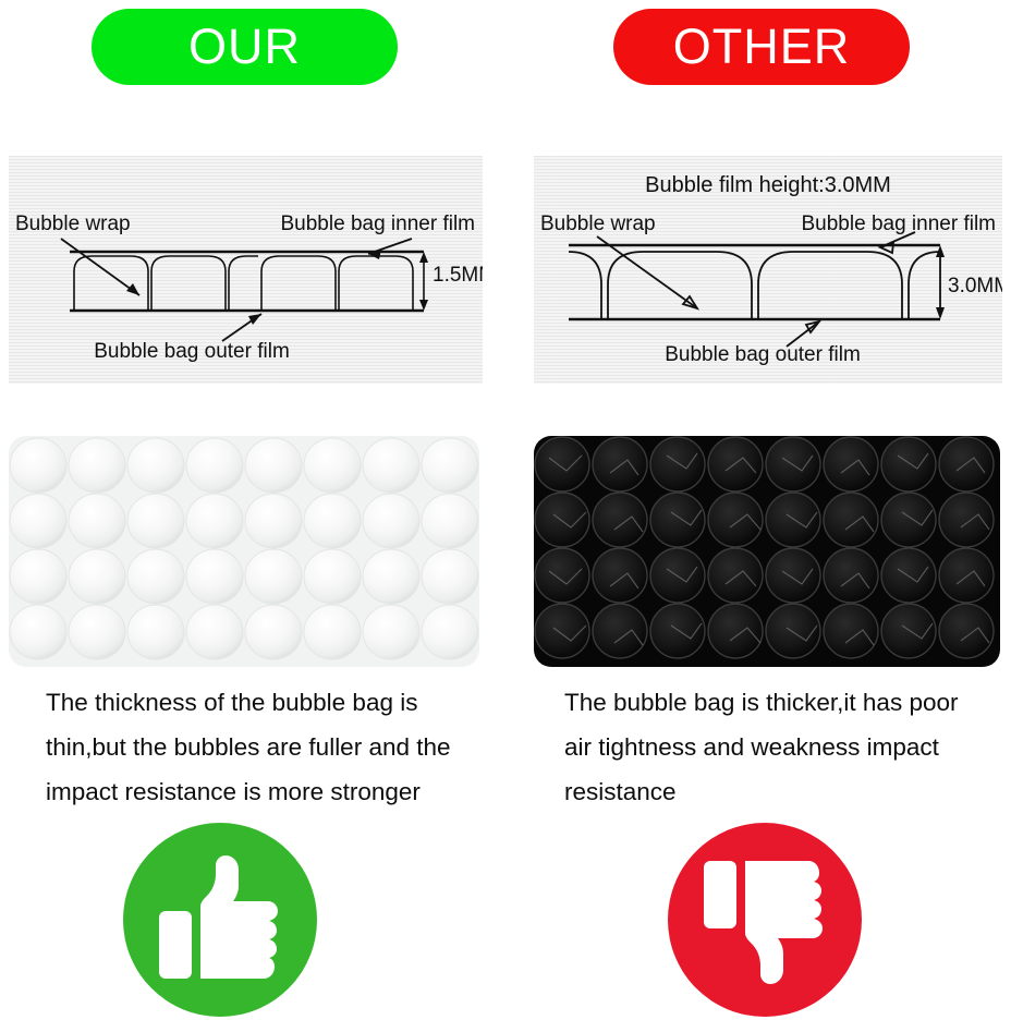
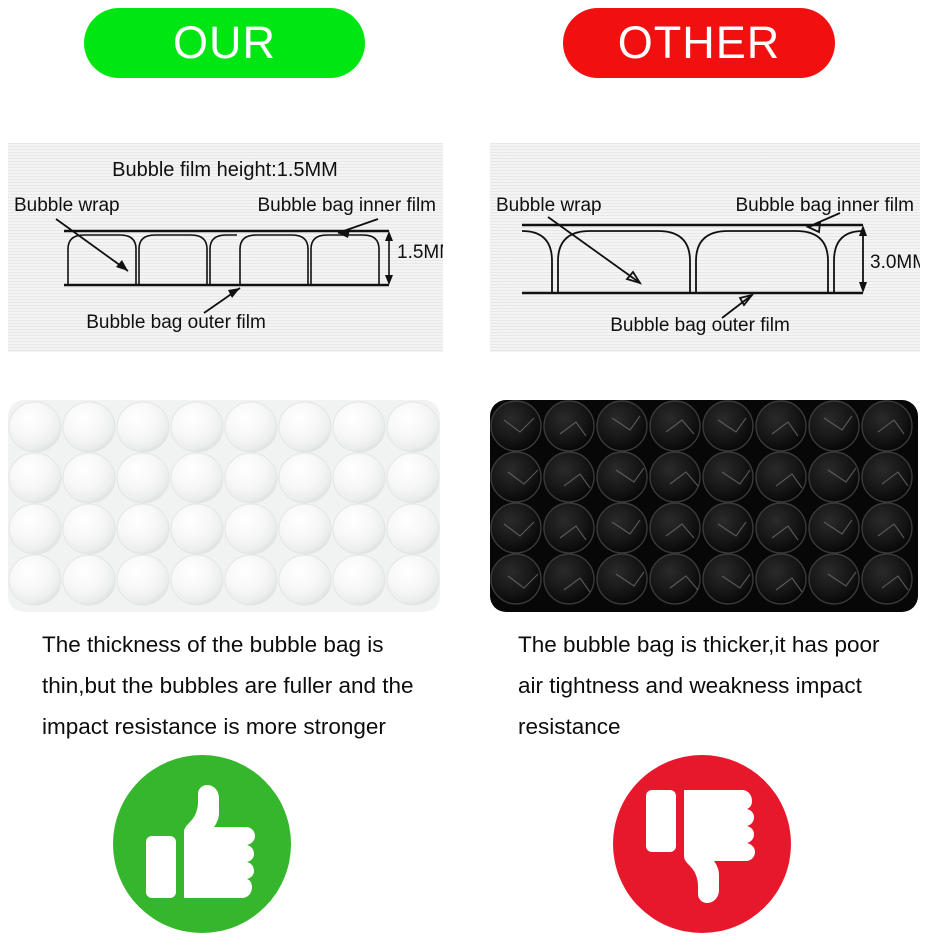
  OUR
  OTHER
+ Bubble film height:1.5MM
  Bubble wrap
  Bubble bag inner film
  Bubble bag outer film
  1.5M
- Bubble film height:3.0MM
  Bubble wrap
  Bubble bag inner film
  Bubble bag outer film
  3.0M
  The thickness of the bubble bag is
  thin,but the bubbles are fuller and the
  impact resistance is more stronger
  The bubble bag is thicker,it has poor
  air tightness and weakness impact
  resistance
